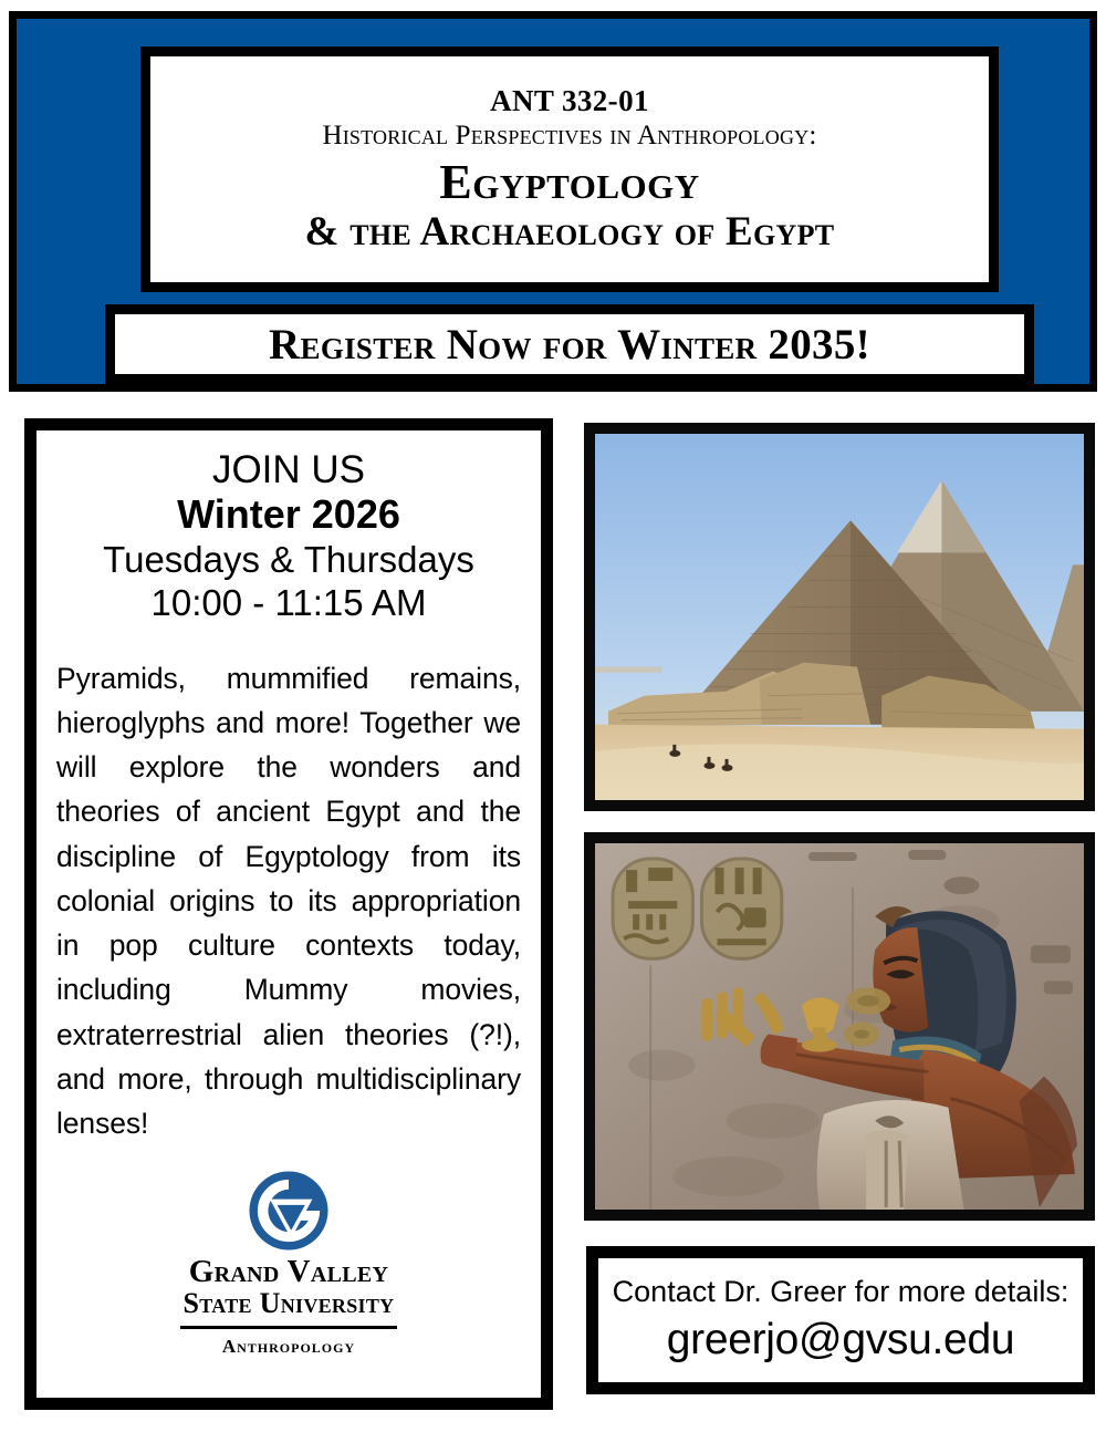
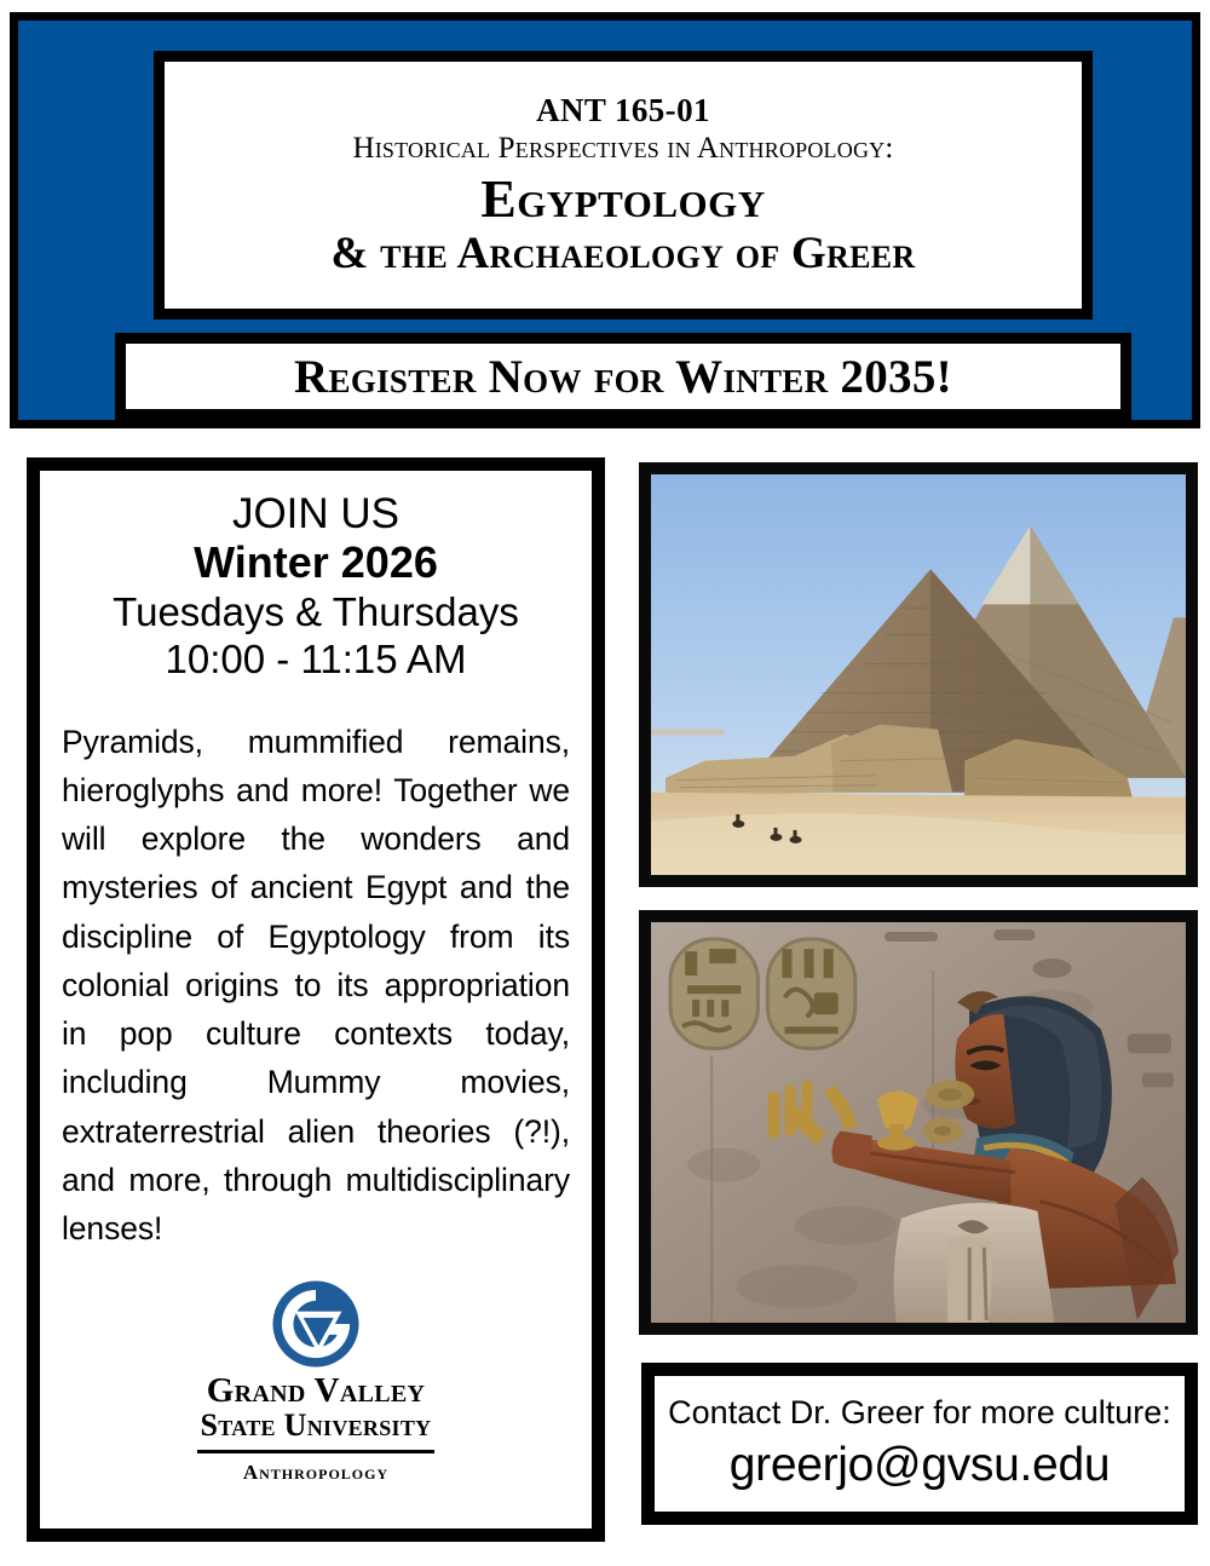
- ANT 332-01
+ ANT 165-01
  Historical Perspectives in Anthropology:
  Egyptology
- & the Archaeology of Egypt
+ & the Archaeology of Greer
  Register Now for Winter 2035!
  JOIN US
  Winter 2026
  Tuesdays & Thursdays
  10:00 - 11:15 AM
- Pyramids, mummified remains, hieroglyphs and more! Together we will explore the wonders and theories of ancient Egypt and the discipline of Egyptology from its colonial origins to its appropriation in pop culture contexts today, including Mummy movies, extraterrestrial alien theories (?!), and more, through multidisciplinary lenses!
+ Pyramids, mummified remains, hieroglyphs and more! Together we will explore the wonders and mysteries of ancient Egypt and the discipline of Egyptology from its colonial origins to its appropriation in pop culture contexts today, including Mummy movies, extraterrestrial alien theories (?!), and more, through multidisciplinary lenses!
  Grand Valley
  State University
  Anthropology
- Contact Dr. Greer for more details:
+ Contact Dr. Greer for more culture:
  greerjo@gvsu.edu
